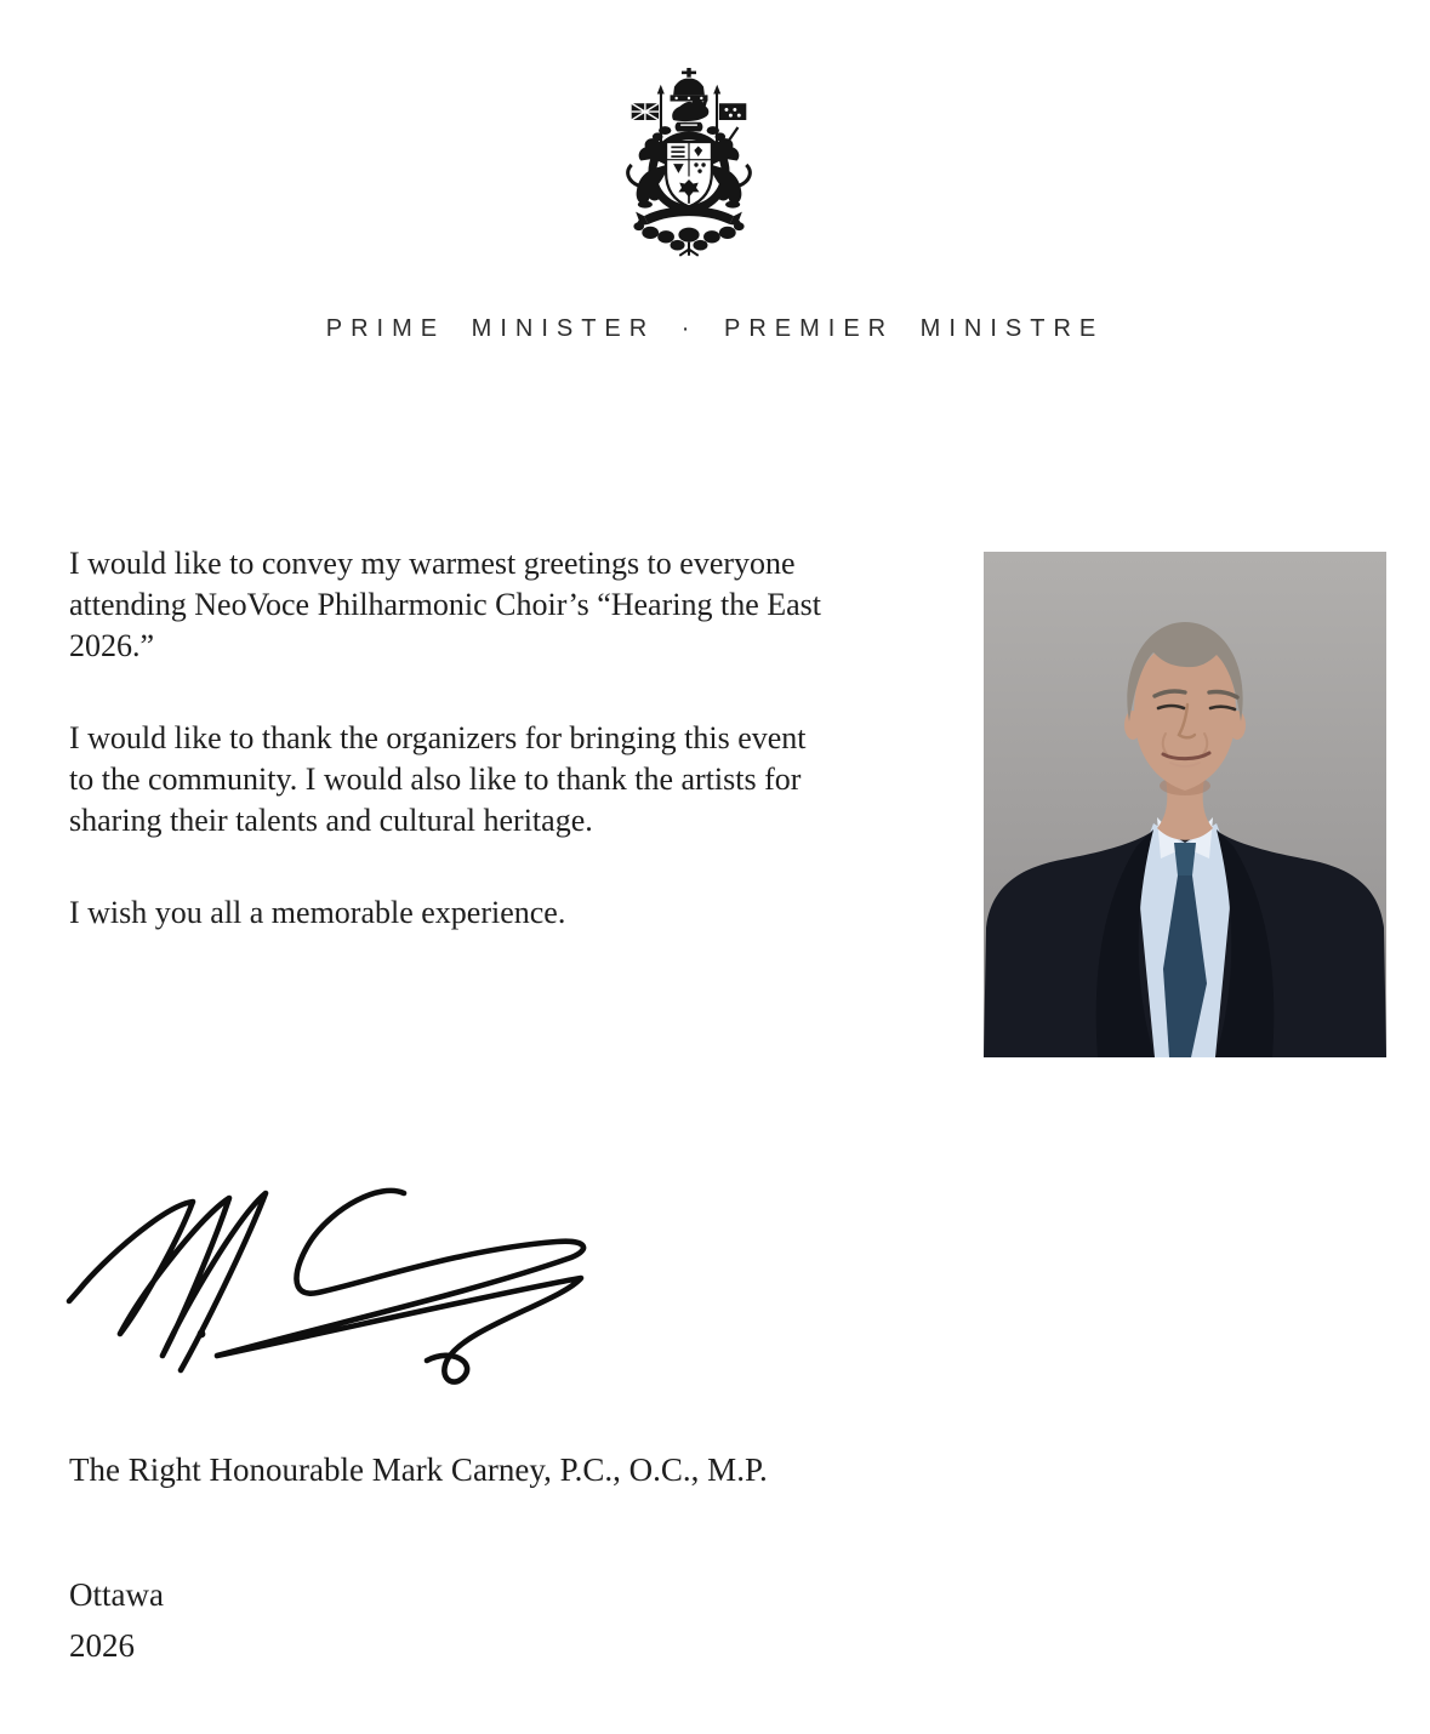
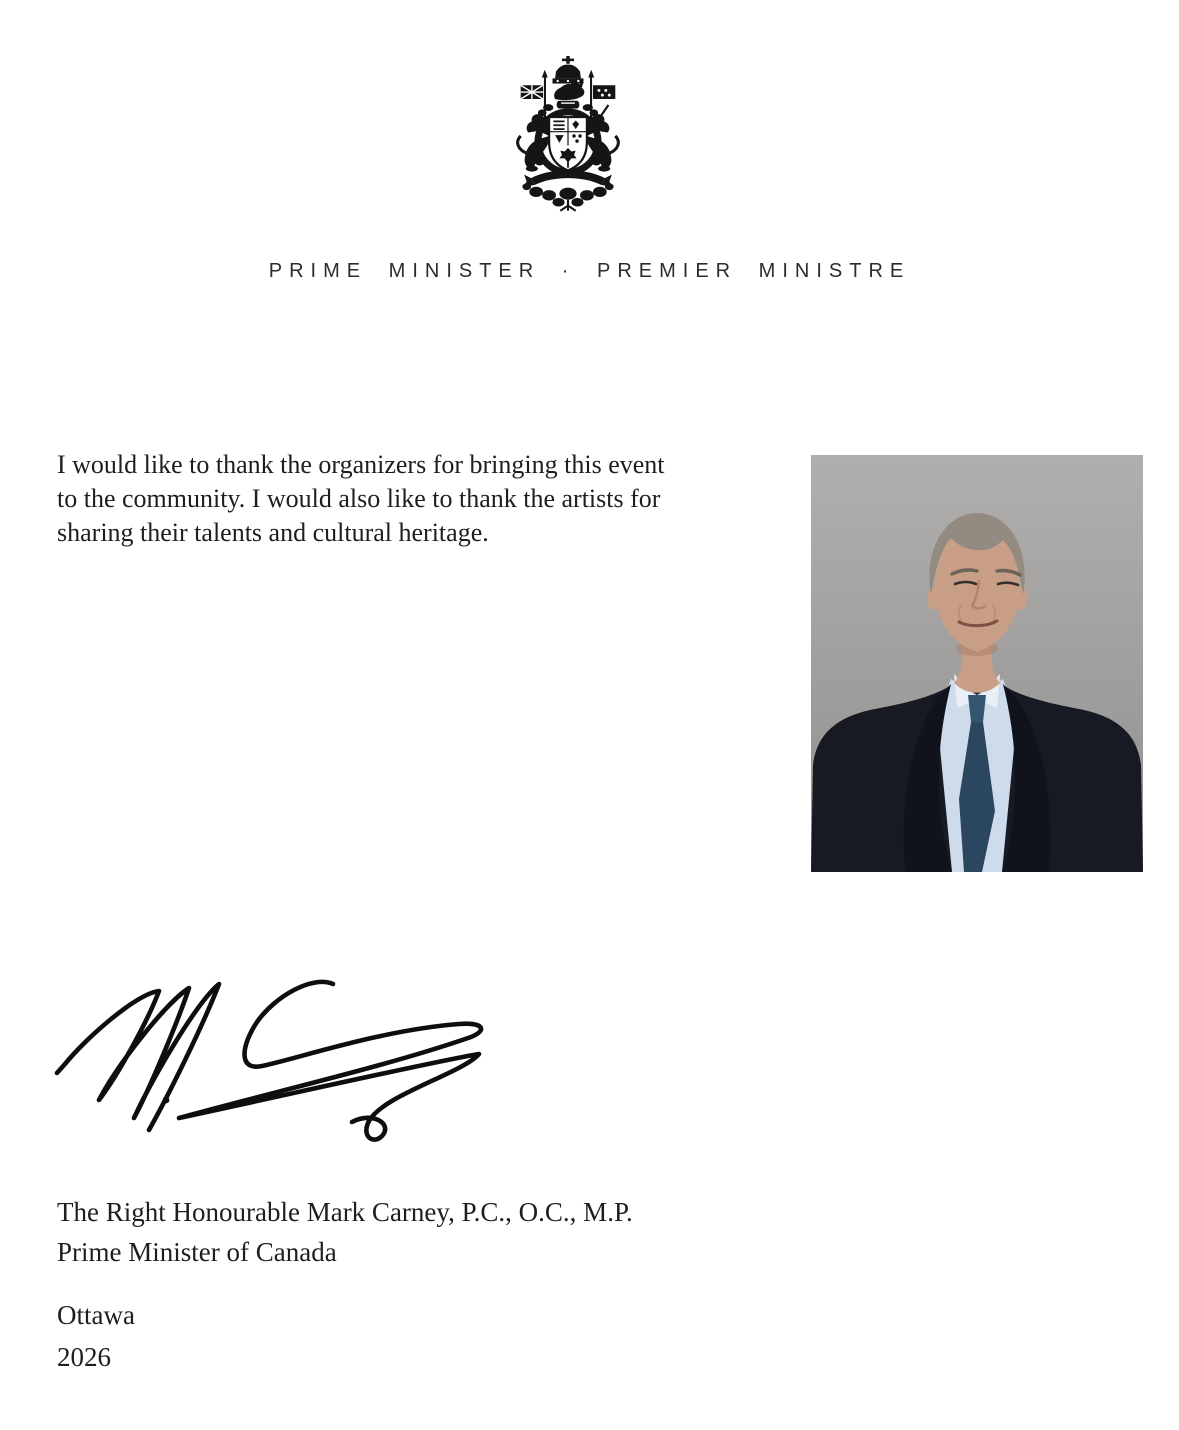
  PRIME MINISTER · PREMIER MINISTRE
- I would like to convey my warmest greetings to everyone
- attending NeoVoce Philharmonic Choir’s “Hearing the East
- 2026.”
  I would like to thank the organizers for bringing this event
  to the community. I would also like to thank the artists for
  sharing their talents and cultural heritage.
- I wish you all a memorable experience.
  The Right Honourable Mark Carney, P.C., O.C., M.P.
+ Prime Minister of Canada
  Ottawa
  2026
